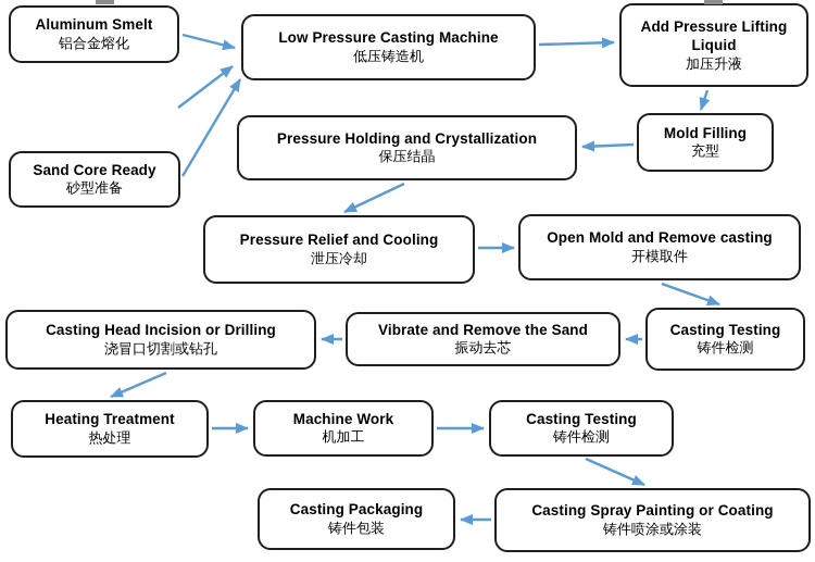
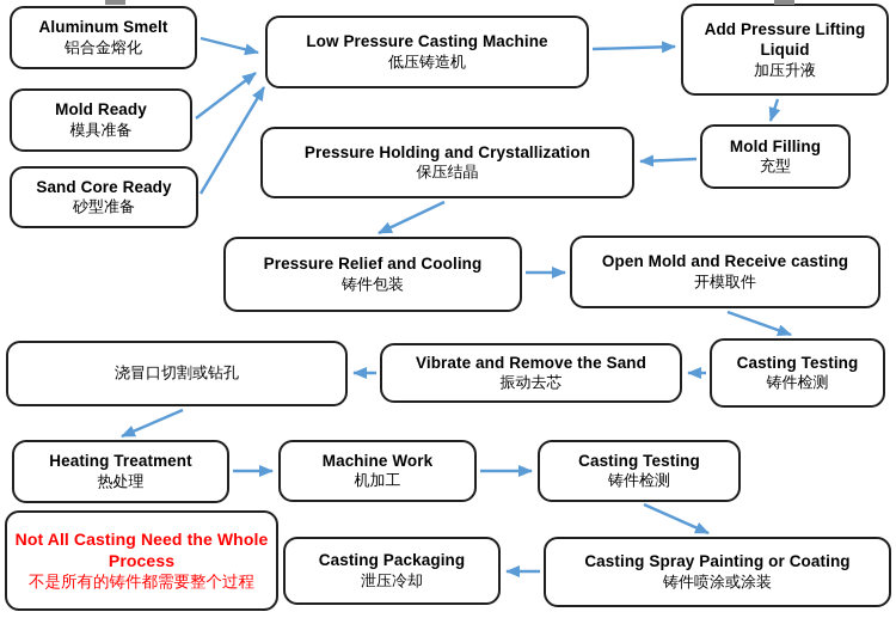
  Aluminum Smelt
  铝合金熔化
+ Mold Ready
+ 模具准备
  Sand Core Ready
  砂型准备
  Low Pressure Casting Machine
  低压铸造机
  Add Pressure Lifting Liquid
  加压升液
  Mold Filling
  充型
  Pressure Holding and Crystallization
  保压结晶
  Pressure Relief and Cooling
- 泄压冷却
+ 铸件包装
- Open Mold and Remove casting
+ Open Mold and Receive casting
  开模取件
- Casting Head Incision or Drilling
  浇冒口切割或钻孔
  Vibrate and Remove the Sand
  振动去芯
  Casting Testing
  铸件检测
  Heating Treatment
  热处理
  Machine Work
  机加工
  Casting Testing
  铸件检测
+ Not All Casting Need the Whole Process
+ 不是所有的铸件都需要整个过程
  Casting Packaging
- 铸件包装
+ 泄压冷却
  Casting Spray Painting or Coating
  铸件喷涂或涂装
